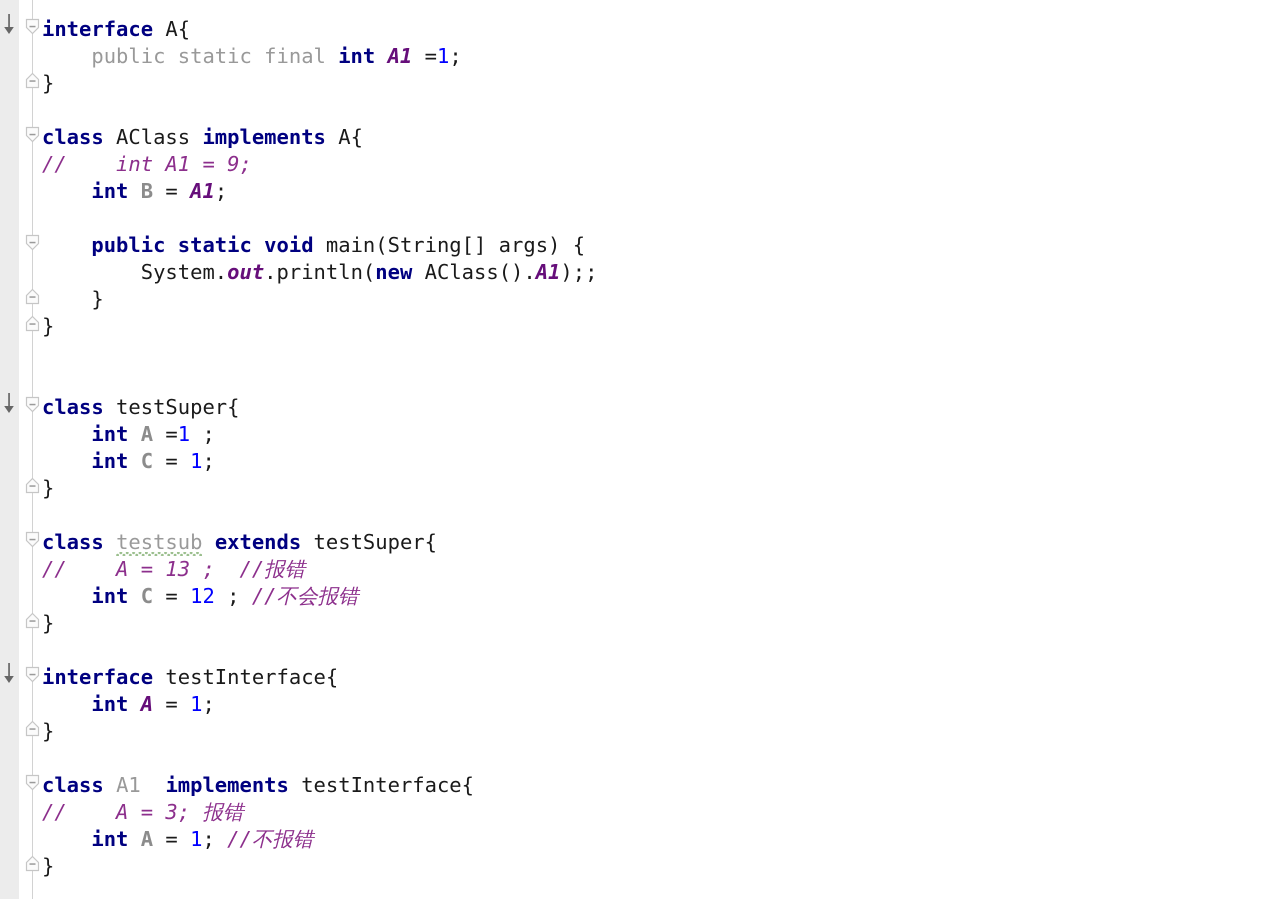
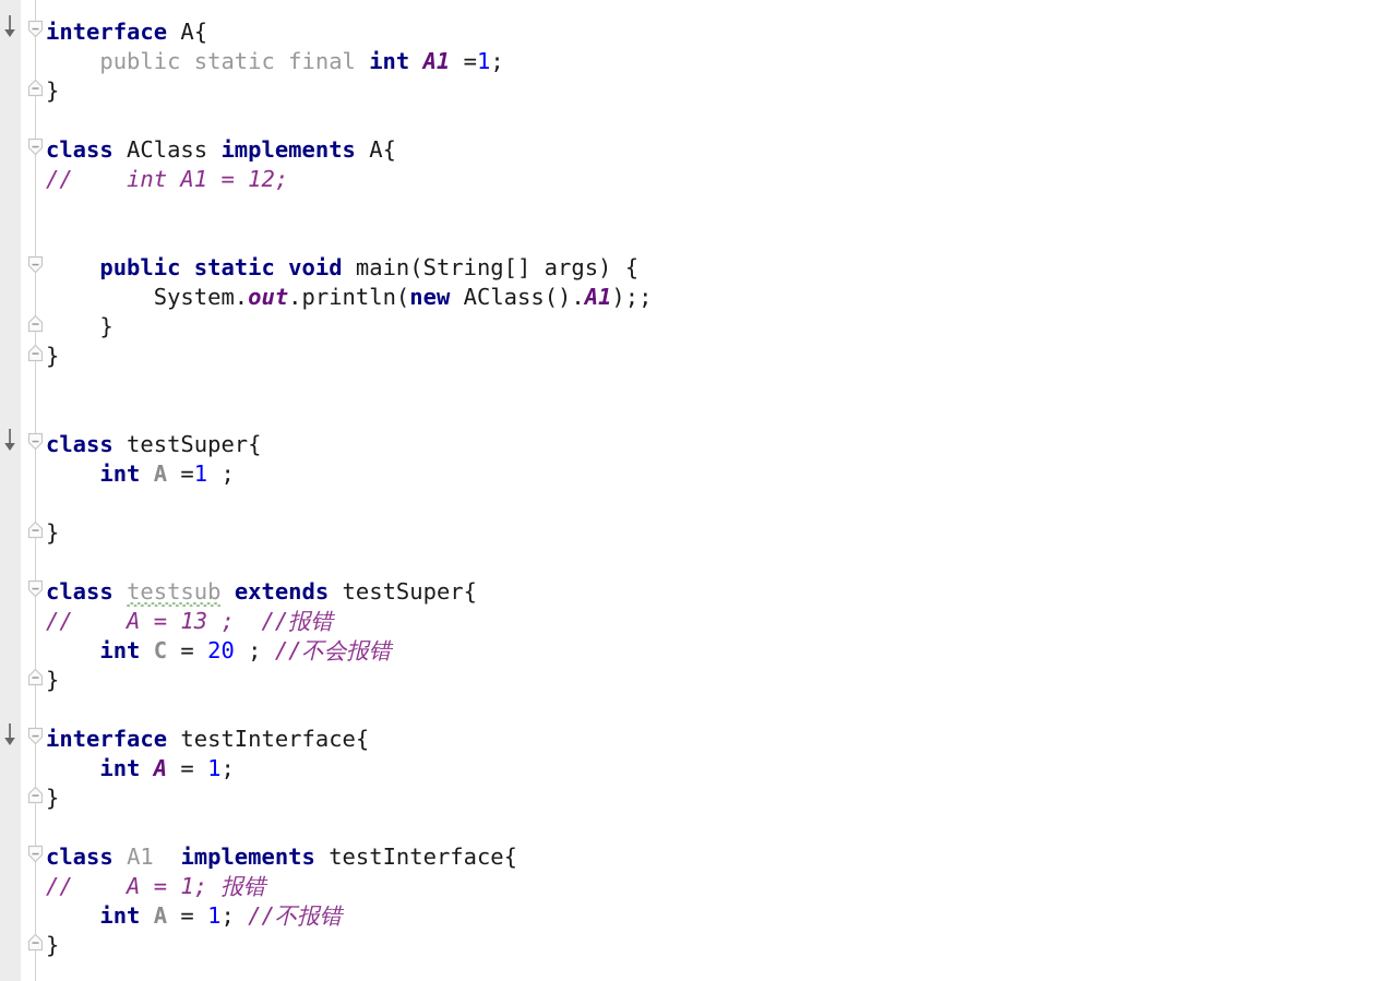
  interface A{
  public static final int A1 =1;
  }
  class AClass implements A{
- // int A1 = 9;
+ // int A1 = 12;
- int B = A1;
  public static void main(String[] args) {
  System.out.println(new AClass().A1);;
  }
  }
  class testSuper{
  int A =1 ;
- int C = 1;
  }
  class testsub extends testSuper{
  // A = 13 ; //报错
- int C = 12 ; //不会报错
+ int C = 20 ; //不会报错
  }
  interface testInterface{
  int A = 1;
  }
  class A1 implements testInterface{
- // A = 3; 报错
+ // A = 1; 报错
  int A = 1; //不报错
  }
